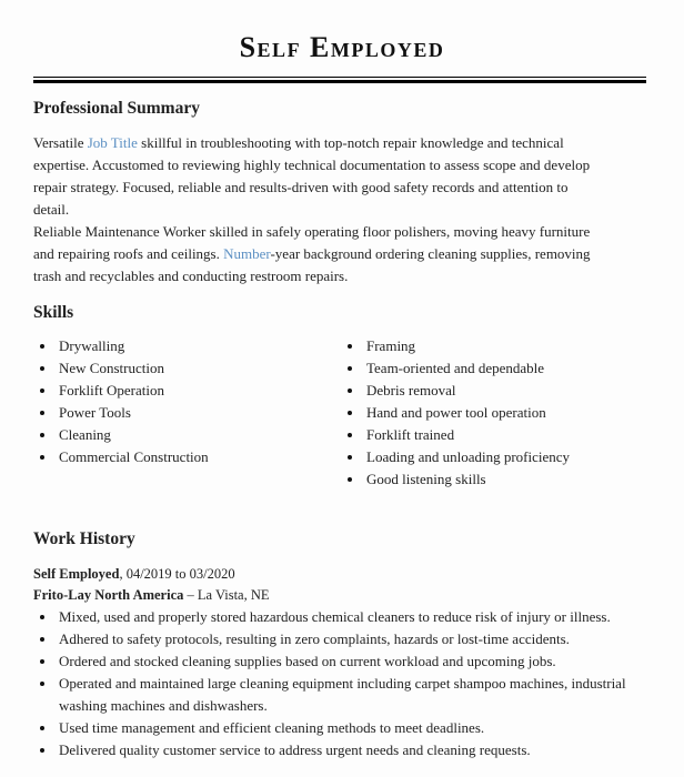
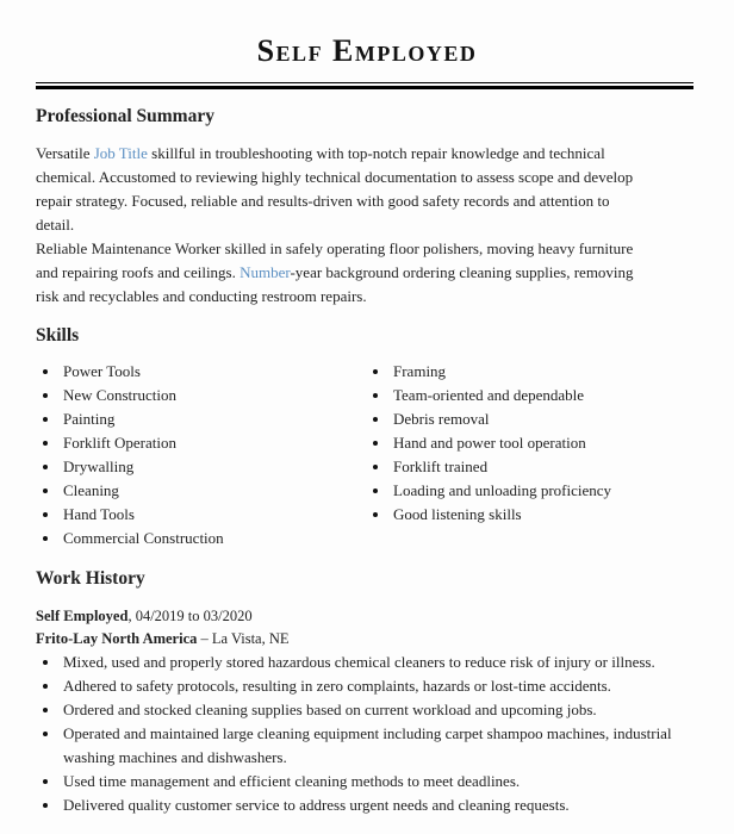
  Self Employed
  Professional Summary
  Versatile Job Title skillful in troubleshooting with top-notch repair knowledge and technical
- expertise. Accustomed to reviewing highly technical documentation to assess scope and develop
+ chemical. Accustomed to reviewing highly technical documentation to assess scope and develop
  repair strategy. Focused, reliable and results-driven with good safety records and attention to
  detail.
  Reliable Maintenance Worker skilled in safely operating floor polishers, moving heavy furniture
  and repairing roofs and ceilings. Number-year background ordering cleaning supplies, removing
- trash and recyclables and conducting restroom repairs.
+ risk and recyclables and conducting restroom repairs.
  Skills
- Drywalling
+ Power Tools
  New Construction
+ Painting
  Forklift Operation
- Power Tools
+ Drywalling
  Cleaning
+ Hand Tools
  Commercial Construction
  Framing
  Team-oriented and dependable
  Debris removal
  Hand and power tool operation
  Forklift trained
  Loading and unloading proficiency
  Good listening skills
  Work History
  Self Employed, 04/2019 to 03/2020
  Frito-Lay North America – La Vista, NE
  Mixed, used and properly stored hazardous chemical cleaners to reduce risk of injury or illness.
  Adhered to safety protocols, resulting in zero complaints, hazards or lost-time accidents.
  Ordered and stocked cleaning supplies based on current workload and upcoming jobs.
  Operated and maintained large cleaning equipment including carpet shampoo machines, industrial washing machines and dishwashers.
  Used time management and efficient cleaning methods to meet deadlines.
  Delivered quality customer service to address urgent needs and cleaning requests.
